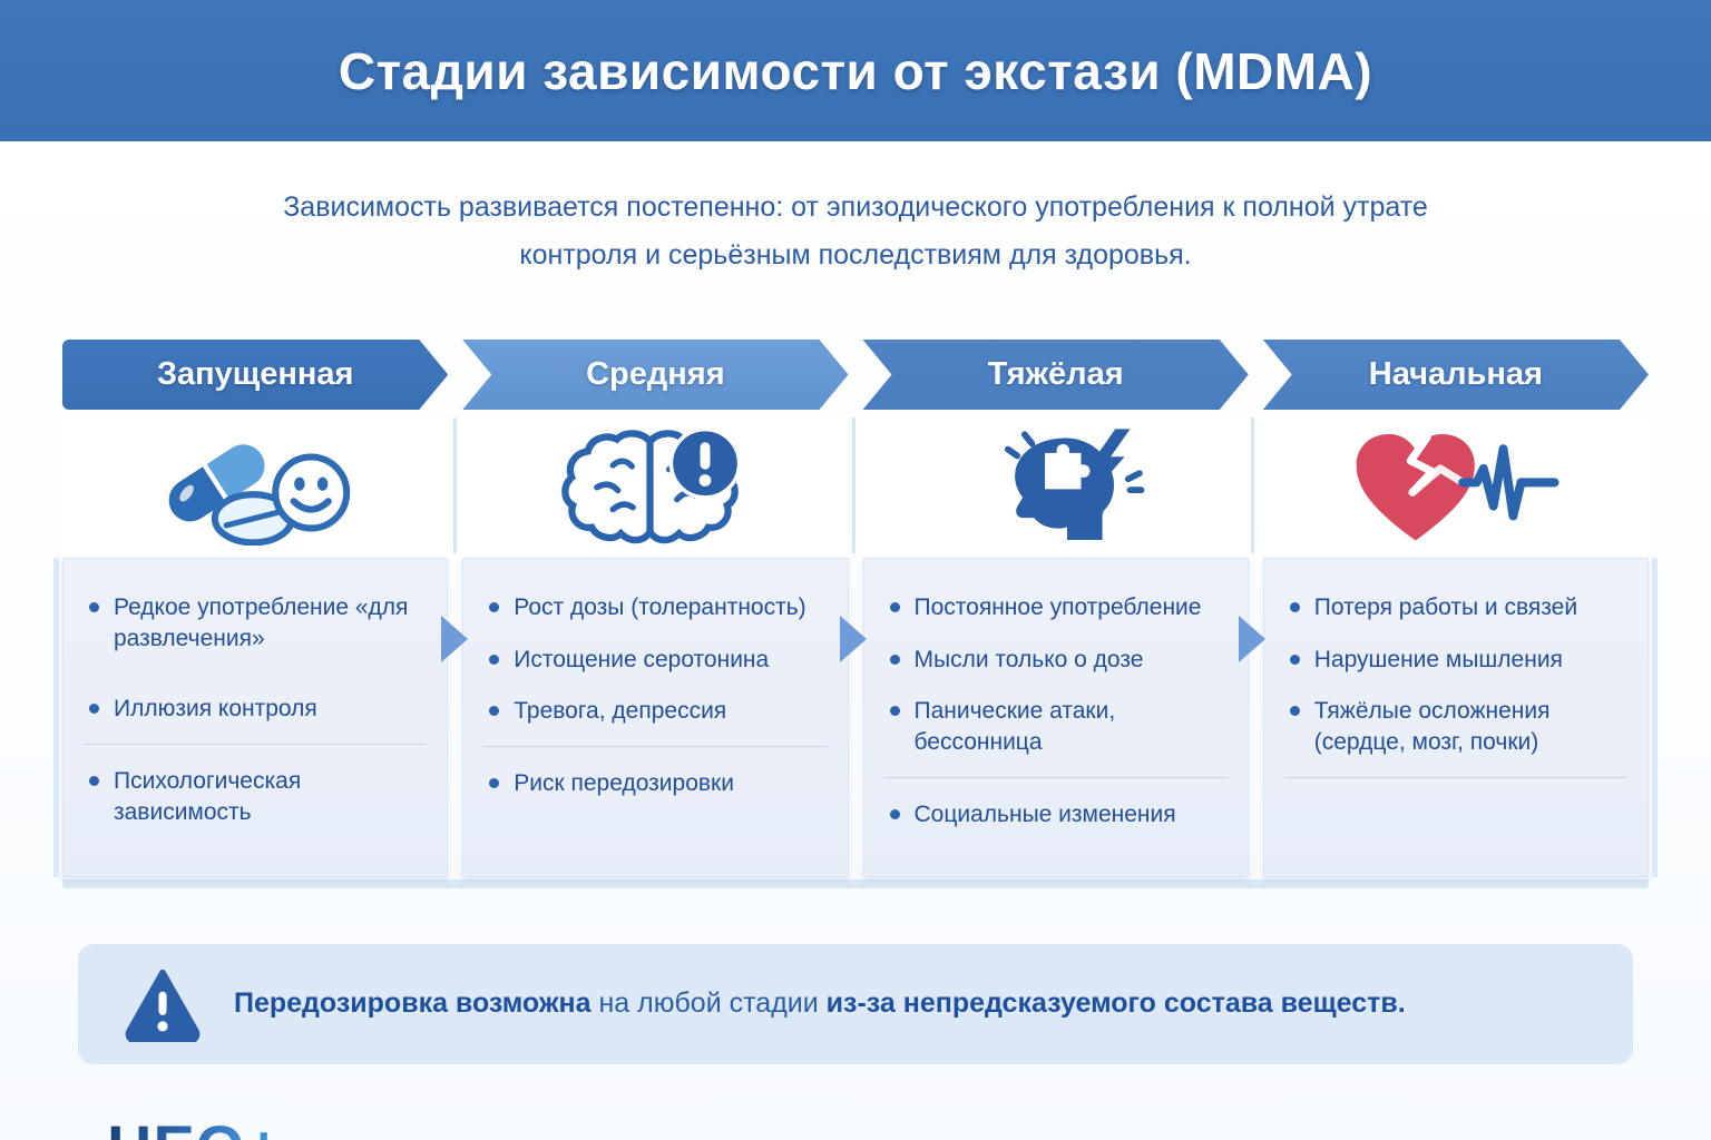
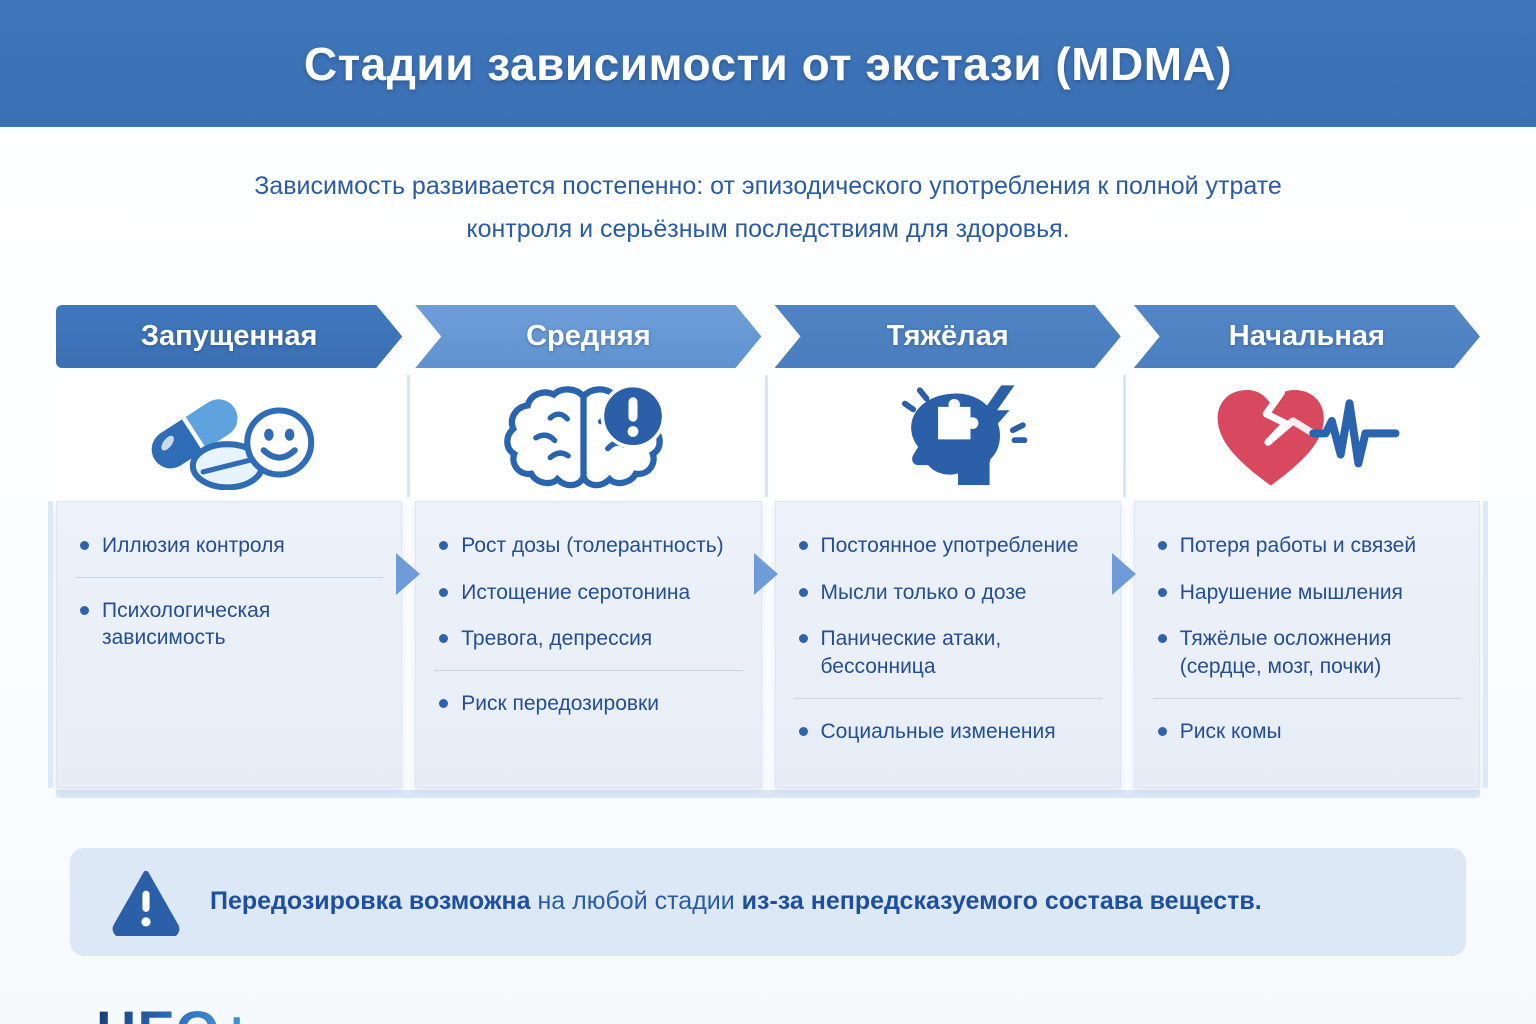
  Стадии зависимости от экстази (MDMA)
  Зависимость развивается постепенно: от эпизодического употребления к полной утрате контроля и серьёзным последствиям для здоровья.
  Запущенная
  Средняя
  Тяжёлая
  Начальная
- Редкое употребление «для развлечения»
  Иллюзия контроля
  Психологическая зависимость
  Рост дозы (толерантность)
  Истощение серотонина
  Тревога, депрессия
  Риск передозировки
  Постоянное употребление
  Мысли только о дозе
  Панические атаки, бессонница
  Социальные изменения
  Потеря работы и связей
  Нарушение мышления
  Тяжёлые осложнения (сердце, мозг, почки)
+ Риск комы
  Передозировка возможна на любой стадии из-за непредсказуемого состава веществ.
